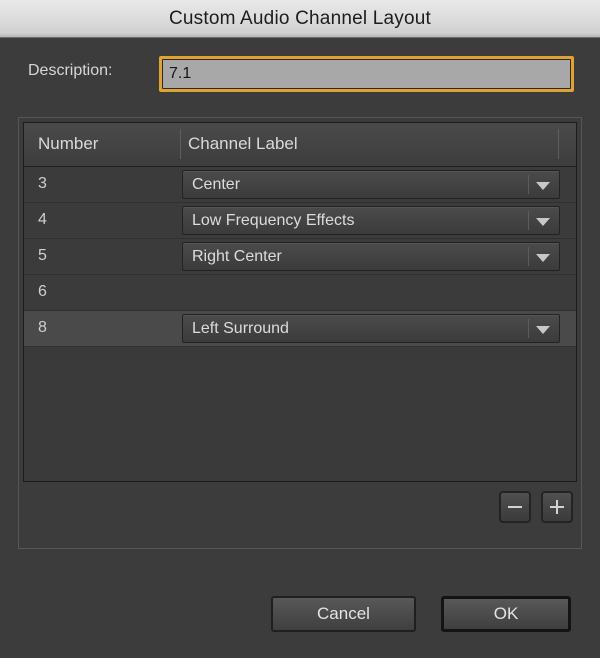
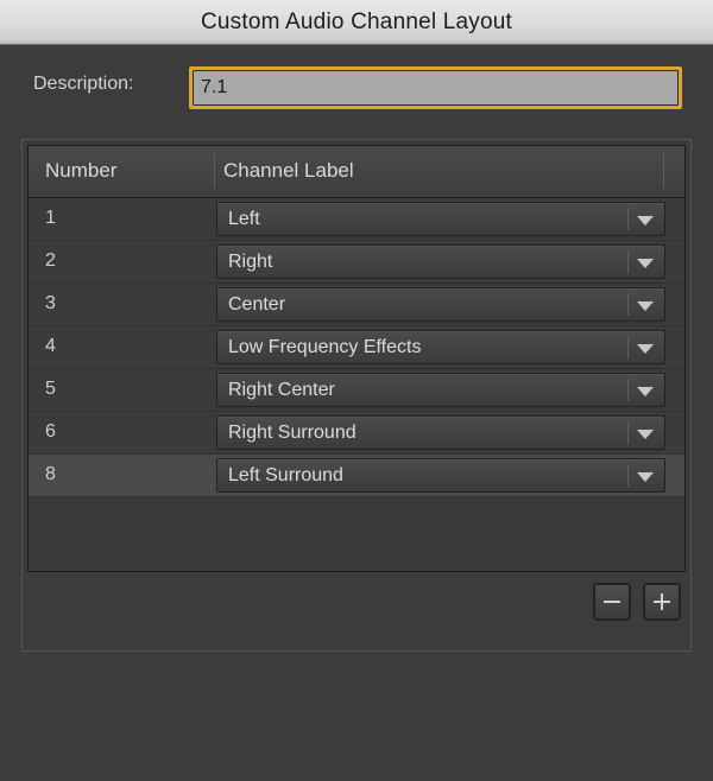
  Custom Audio Channel Layout
  Description:
  7.1
  Number
  Channel Label
+ 1
+ Left
+ 2
+ Right
  3
  Center
  4
  Low Frequency Effects
  5
  Right Center
  6
+ Right Surround
  8
  Left Surround
- Cancel
- OK
